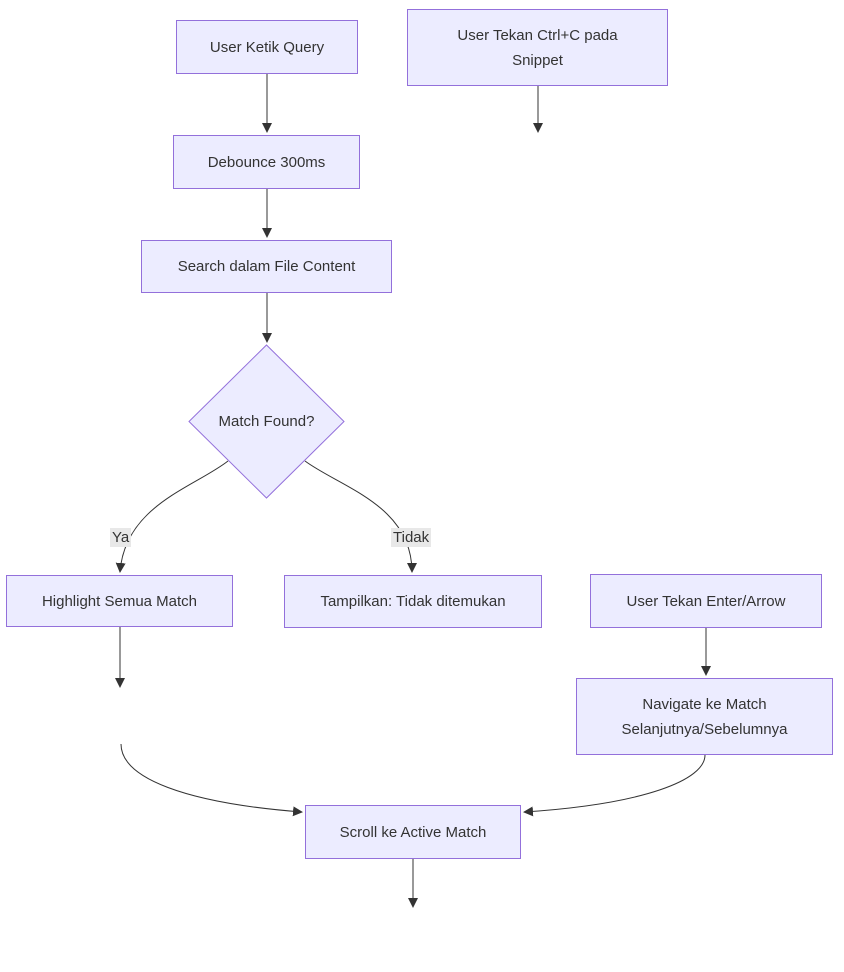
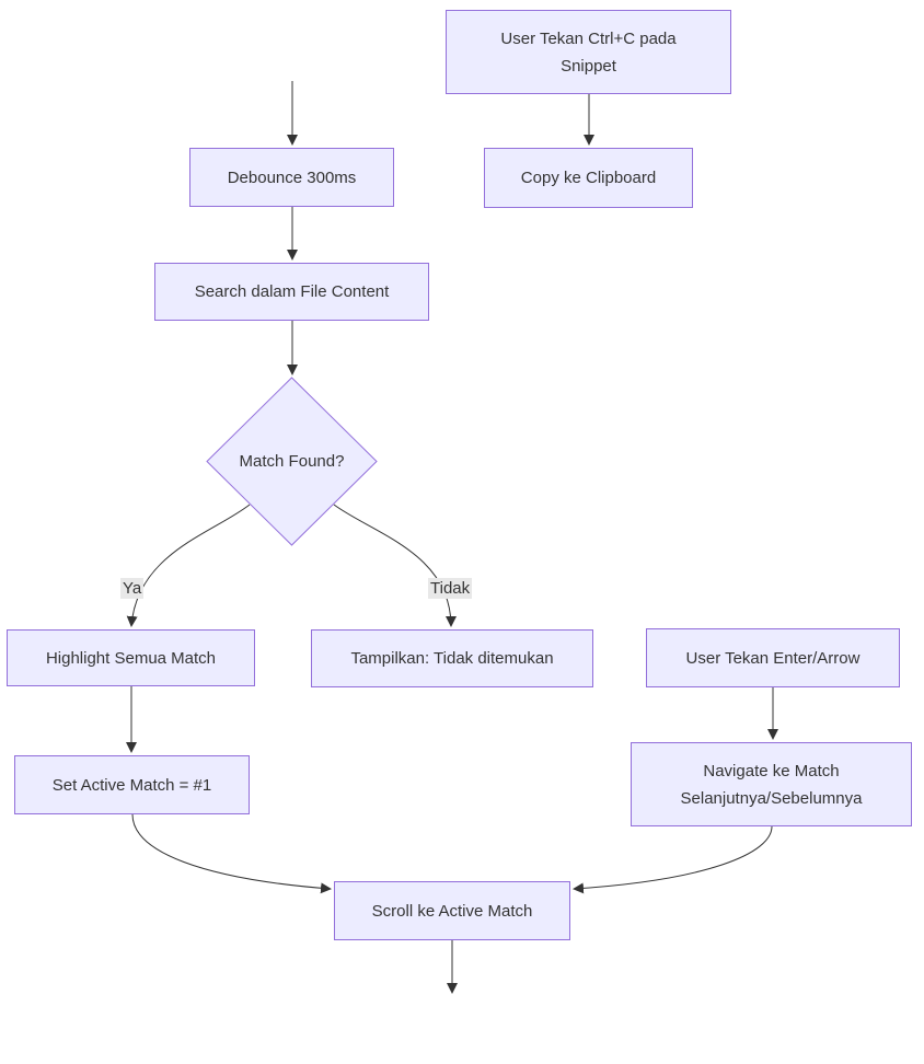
- User Ketik Query
  User Tekan Ctrl+C pada
  Snippet
  Debounce 300ms
+ Copy ke Clipboard
  Search dalam File Content
  Match Found?
  Ya
  Tidak
  Highlight Semua Match
  Tampilkan: Tidak ditemukan
  User Tekan Enter/Arrow
+ Set Active Match = #1
  Navigate ke Match
  Selanjutnya/Sebelumnya
  Scroll ke Active Match
